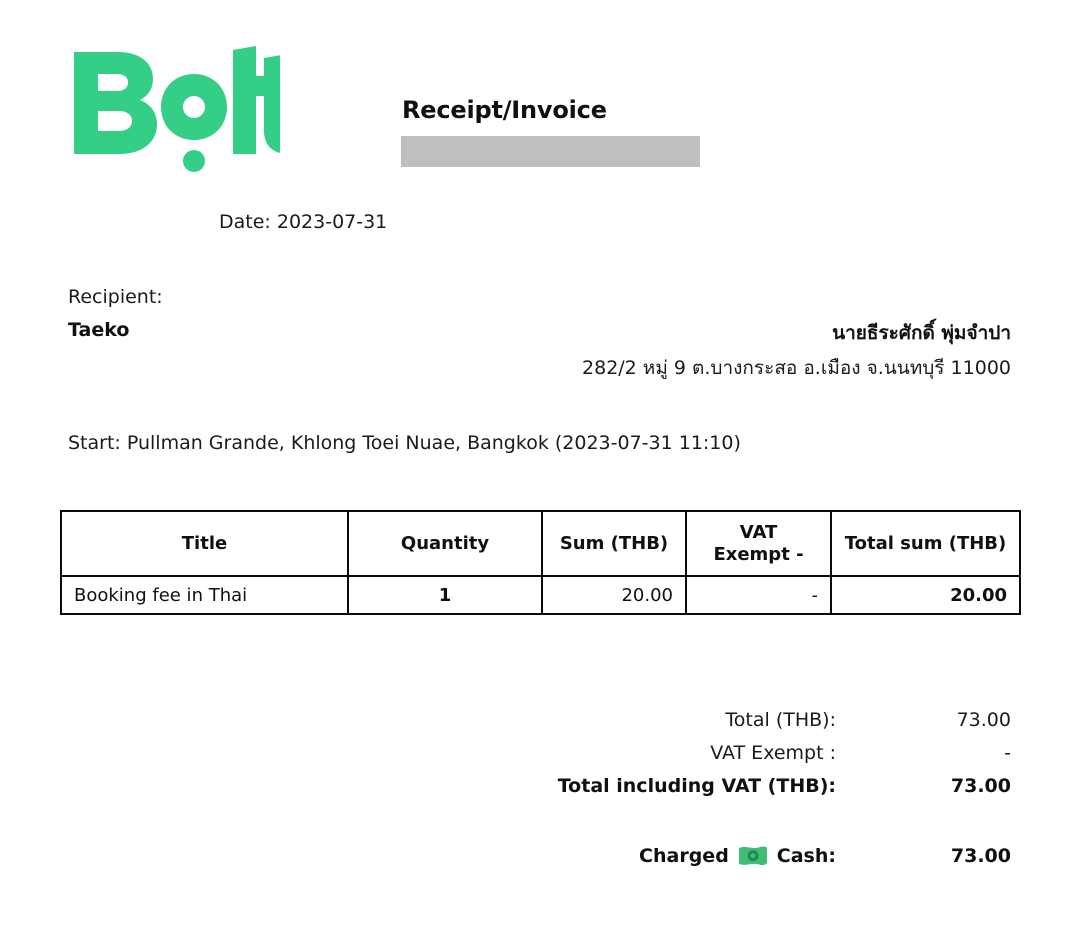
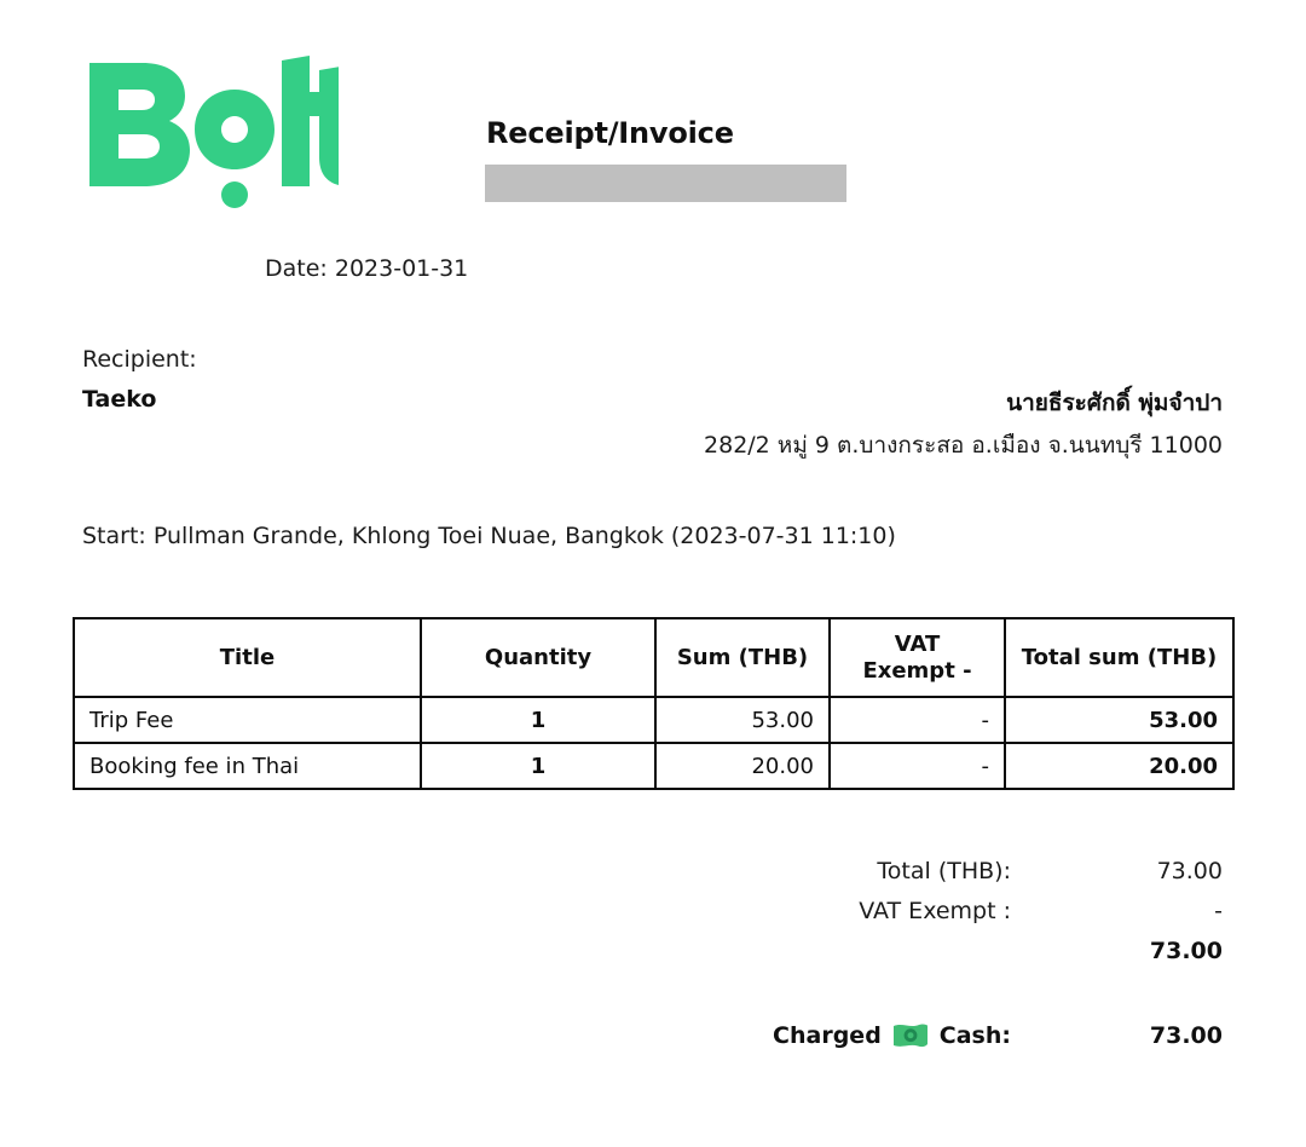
  Receipt/Invoice
- Date: 2023-07-31
+ Date: 2023-01-31
  Recipient:
  Taeko
  นายธีระศักดิ์ พุ่มจำปา
  282/2 หมู่ 9 ต.บางกระสอ อ.เมือง จ.นนทบุรี 11000
  Start: Pullman Grande, Khlong Toei Nuae, Bangkok (2023-07-31 11:10)
  Title	Quantity	Sum (THB)	VAT Exempt -	Total sum (THB)
+ Trip Fee	1	53.00	-	53.00
  Booking fee in Thai	1	20.00	-	20.00
  Total (THB):
  73.00
  VAT Exempt :
  -
- Total including VAT (THB):
  73.00
  Charged
  Cash:
  73.00
